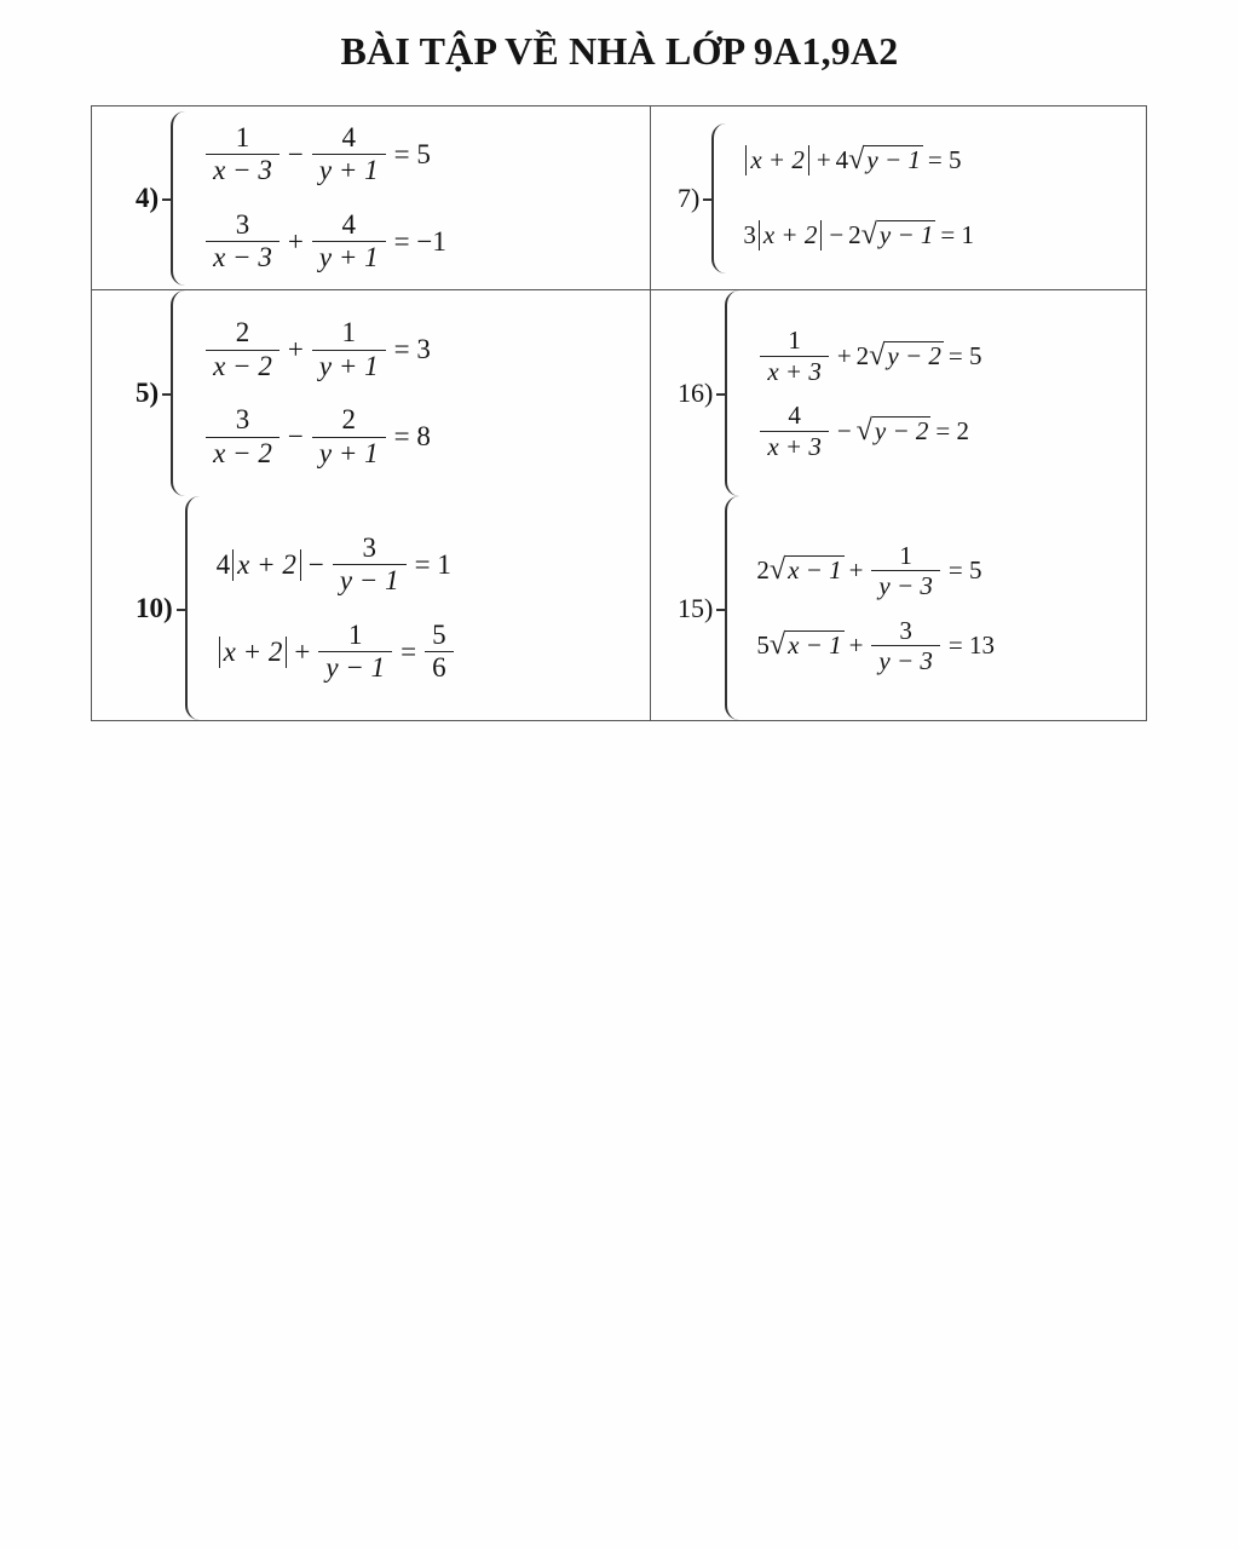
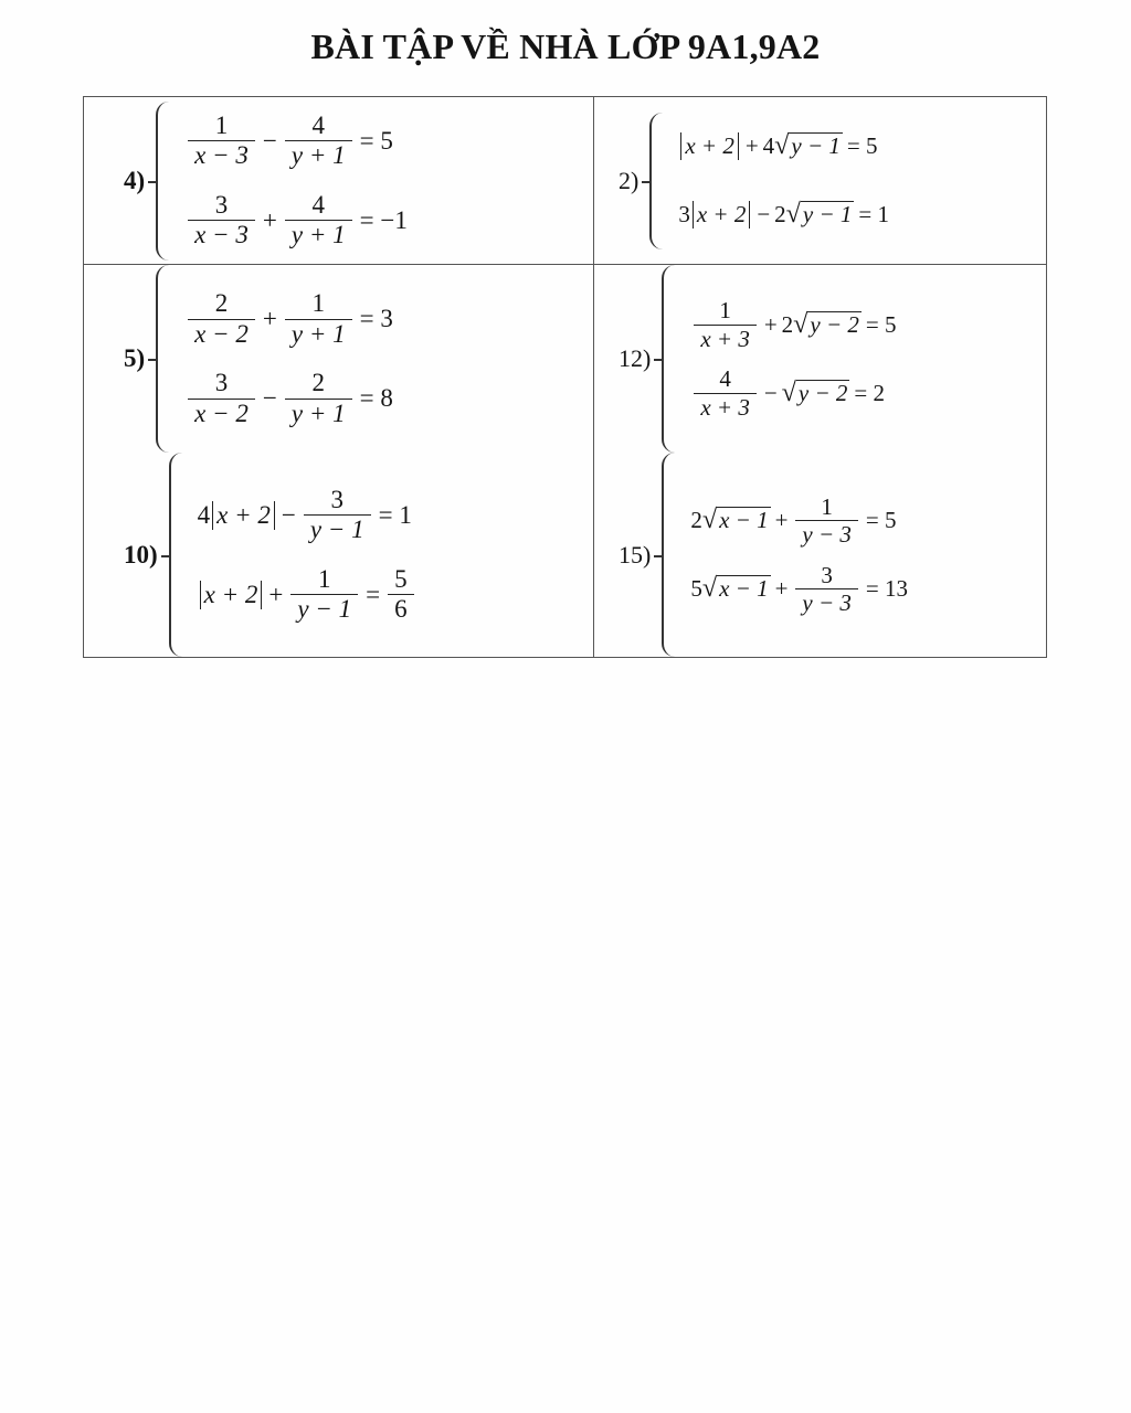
  BÀI TẬP VỀ NHÀ LỚP 9A1,9A2
- 4) 1x − 3 − 4y + 1 = 5 3x − 3 + 4y + 1 = −1	7) x + 2 + 4 √y − 1 = 5 3 x + 2 − 2 √y − 1 = 1
+ 4) 1x − 3 − 4y + 1 = 5 3x − 3 + 4y + 1 = −1	2) x + 2 + 4 √y − 1 = 5 3 x + 2 − 2 √y − 1 = 1
- 5) 2x − 2 + 1y + 1 = 3 3x − 2 − 2y + 1 = 8 10) 4 x + 2 − 3y − 1 = 1 x + 2 + 1y − 1 = 56	16) 1x + 3 + 2 √y − 2 = 5 4x + 3 − √y − 2 = 2 15) 2 √x − 1 + 1y − 3 = 5 5 √x − 1 + 3y − 3 = 13
+ 5) 2x − 2 + 1y + 1 = 3 3x − 2 − 2y + 1 = 8 10) 4 x + 2 − 3y − 1 = 1 x + 2 + 1y − 1 = 56	12) 1x + 3 + 2 √y − 2 = 5 4x + 3 − √y − 2 = 2 15) 2 √x − 1 + 1y − 3 = 5 5 √x − 1 + 3y − 3 = 13
